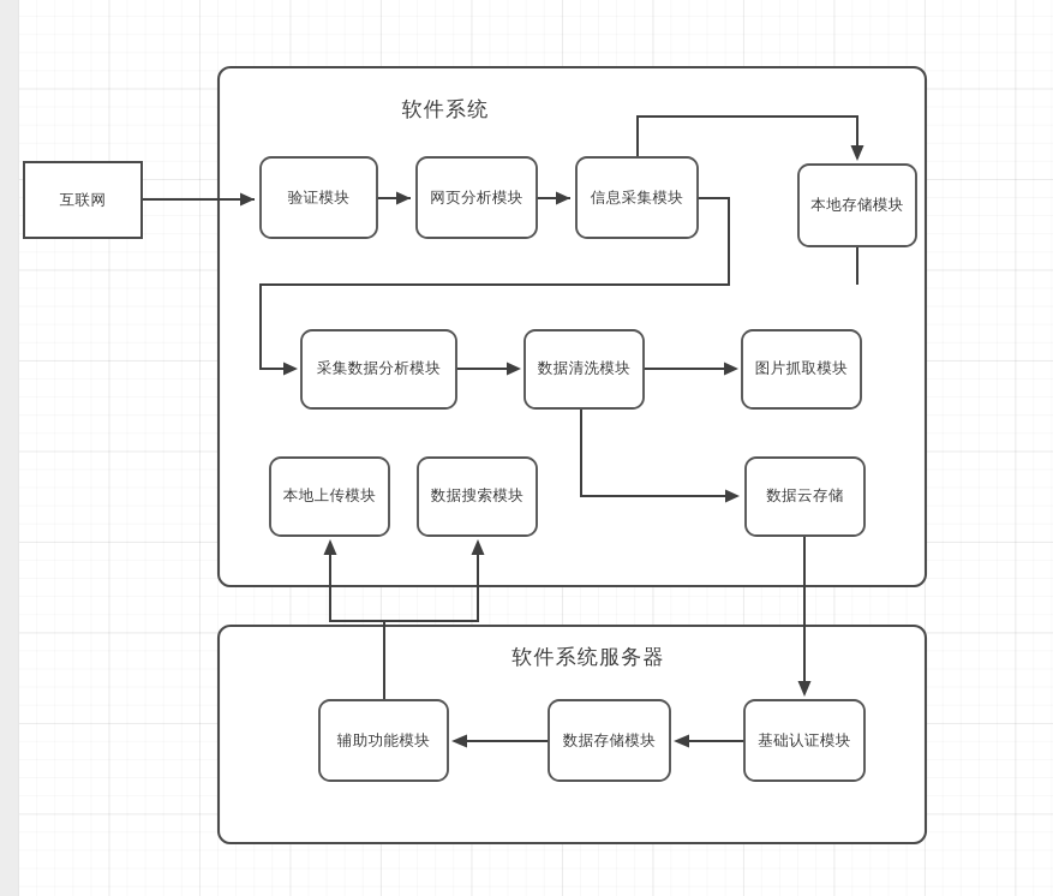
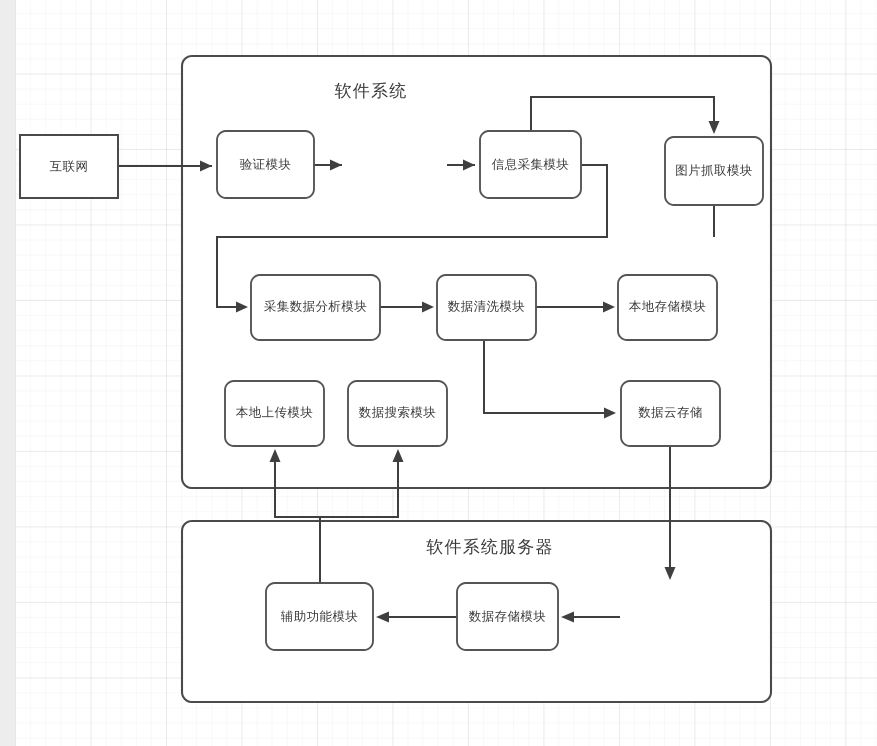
  软件系统
  软件系统服务器
  互联网
  验证模块
- 网页分析模块
  信息采集模块
- 本地存储模块
+ 图片抓取模块
  采集数据分析模块
  数据清洗模块
- 图片抓取模块
+ 本地存储模块
  本地上传模块
  数据搜索模块
  数据云存储
  辅助功能模块
  数据存储模块
- 基础认证模块
